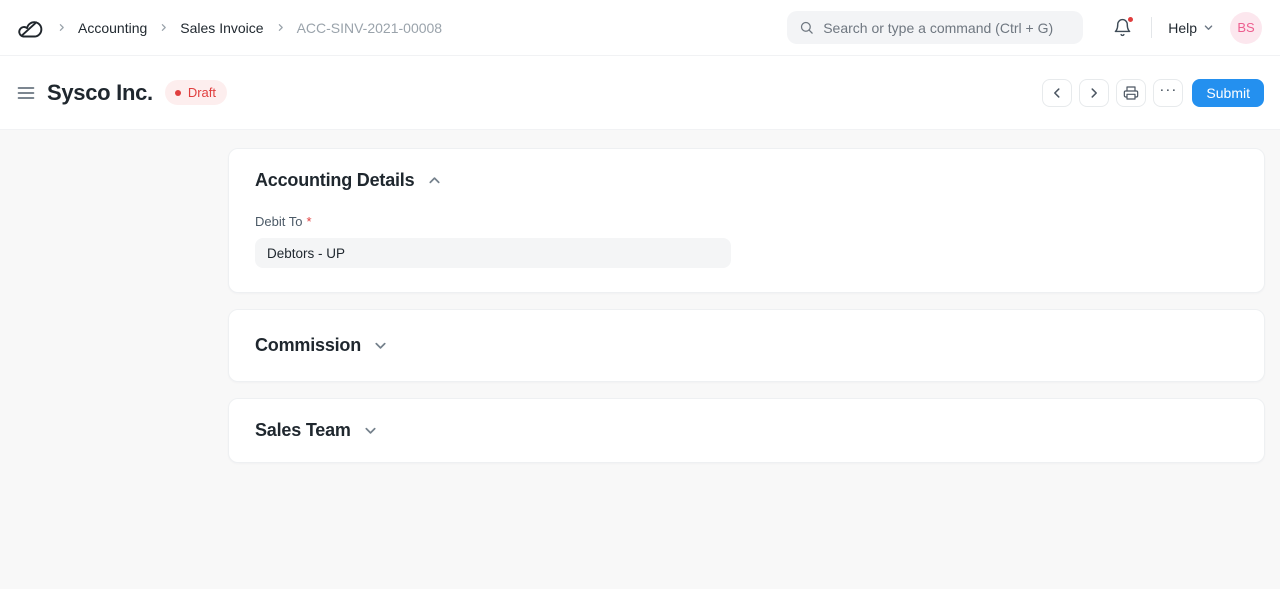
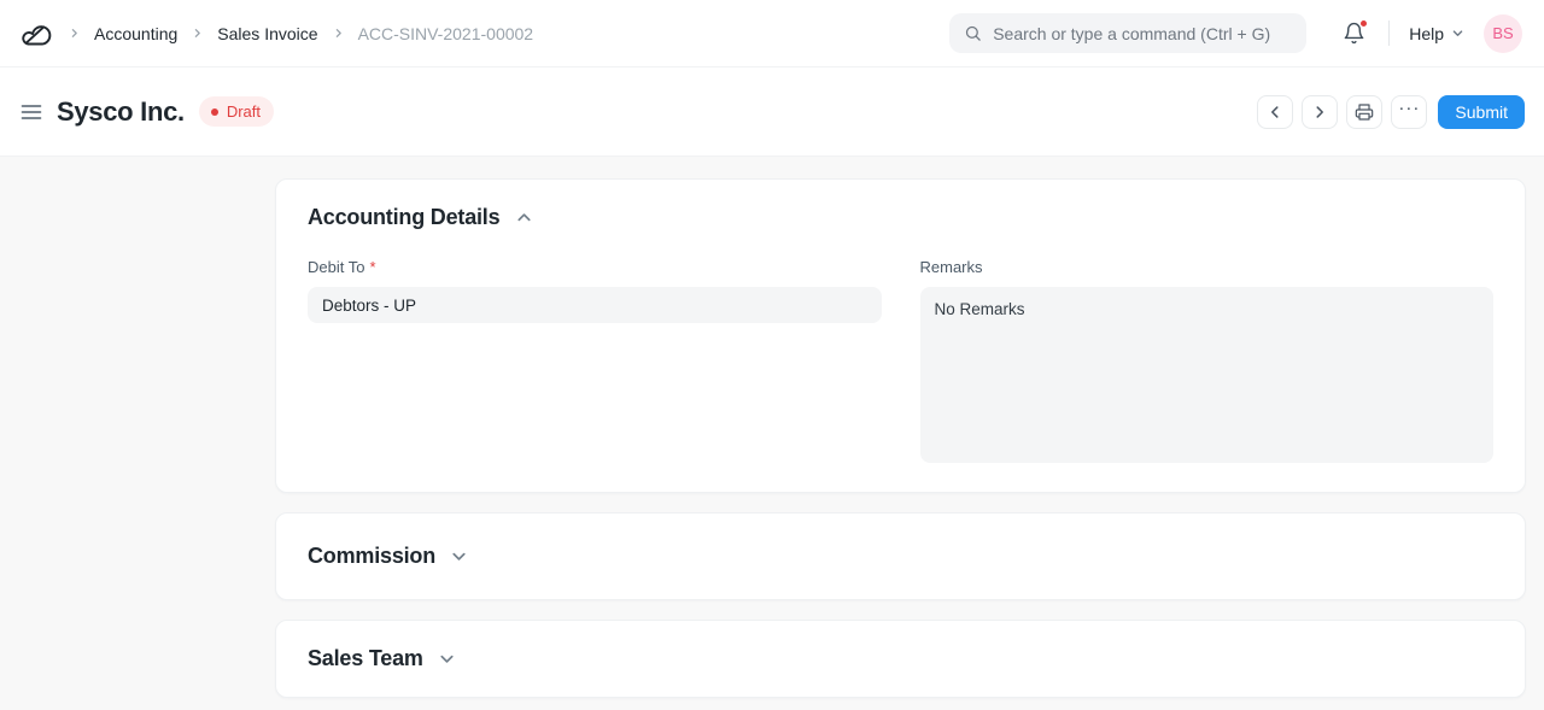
  Accounting
  Sales Invoice
- ACC-SINV-2021-00008
+ ACC-SINV-2021-00002
  Search or type a command (Ctrl + G)
  Help
  BS
  Sysco Inc.
  Draft
  ···
  Submit
  Accounting Details
  Debit To
  *
  Debtors - UP
+ Remarks
+ No Remarks
  Commission
  Sales Team
